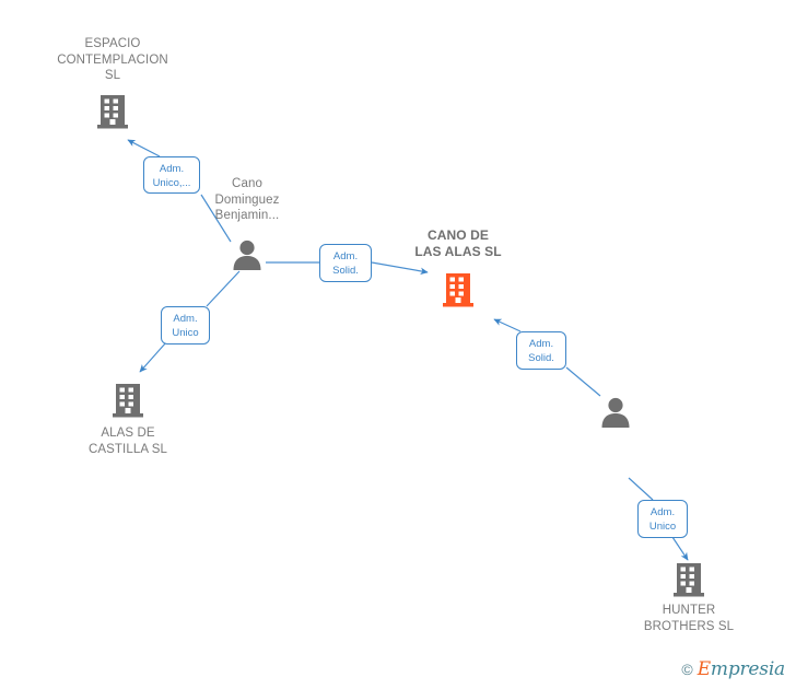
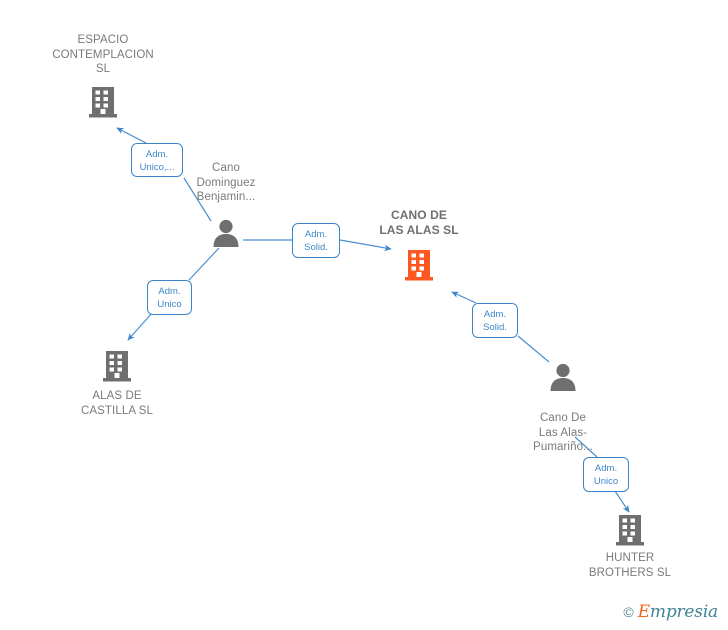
  ESPACIO
  CONTEMPLACION
  SL
  Cano
  Dominguez
  Benjamin...
  CANO DE
  LAS ALAS SL
  ALAS DE
  CASTILLA SL
+ Cano De
+ Las Alas-
+ Pumariño...
  HUNTER
  BROTHERS SL
  Adm.
  Unico,...
  Adm.
  Solid.
  Adm.
  Unico
  Adm.
  Solid.
  Adm.
  Unico
  ©
  Empresia
